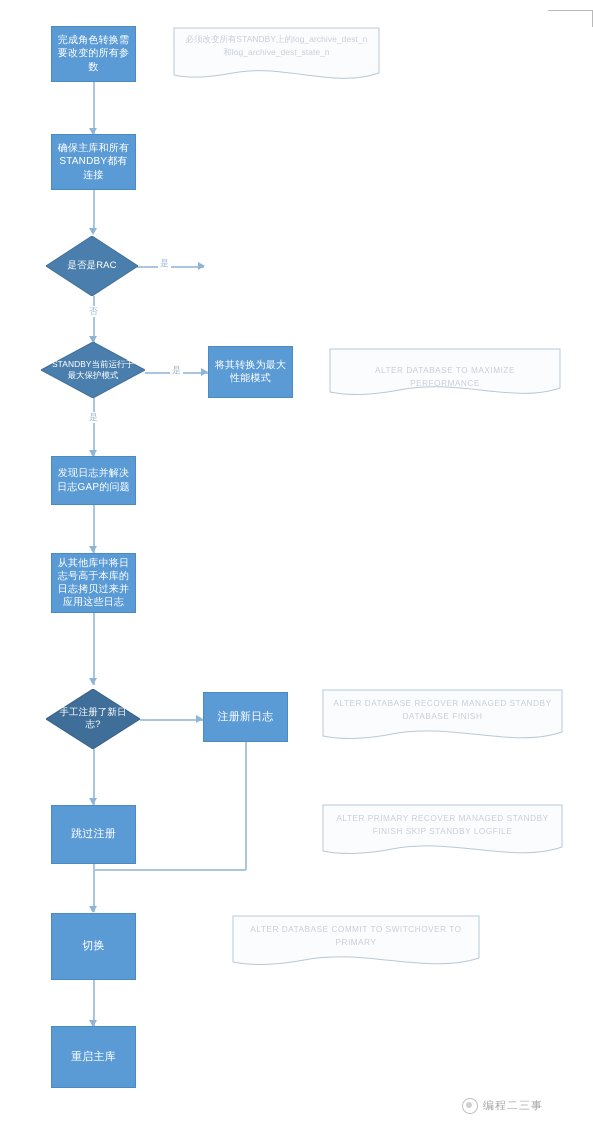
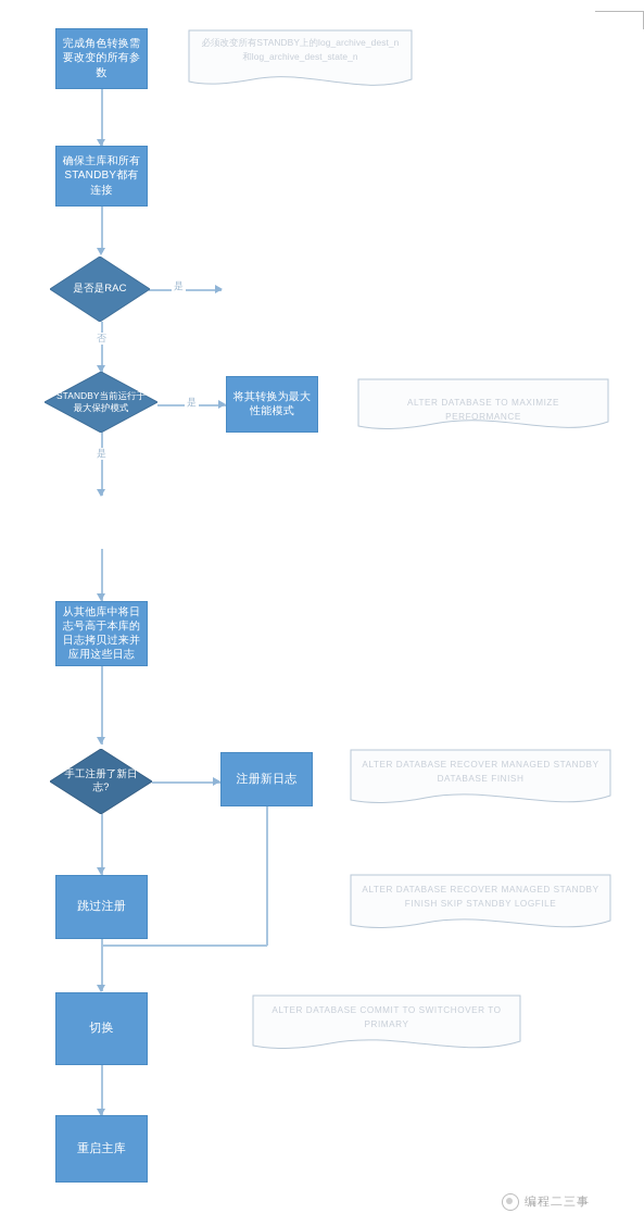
  是
  否
  是
  是
  完成角色转换需要改变的所有参数
  确保主库和所有STANDBY都有连接
  是否是RAC
  STANDBY当前运行于最大保护模式
  将其转换为最大性能模式
- 发现日志并解决日志GAP的问题
  从其他库中将日志号高于本库的日志拷贝过来并应用这些日志
  手工注册了新日志?
  注册新日志
  跳过注册
  切换
  重启主库
  必须改变所有STANDBY上的log_archive_dest_n和log_archive_dest_state_n
  ALTER DATABASE TO MAXIMIZE PERFORMANCE
  ALTER DATABASE RECOVER MANAGED STANDBY DATABASE FINISH
- ALTER PRIMARY RECOVER MANAGED STANDBY FINISH SKIP STANDBY LOGFILE
+ ALTER DATABASE RECOVER MANAGED STANDBY FINISH SKIP STANDBY LOGFILE
  ALTER DATABASE COMMIT TO SWITCHOVER TO PRIMARY
  编程二三事
